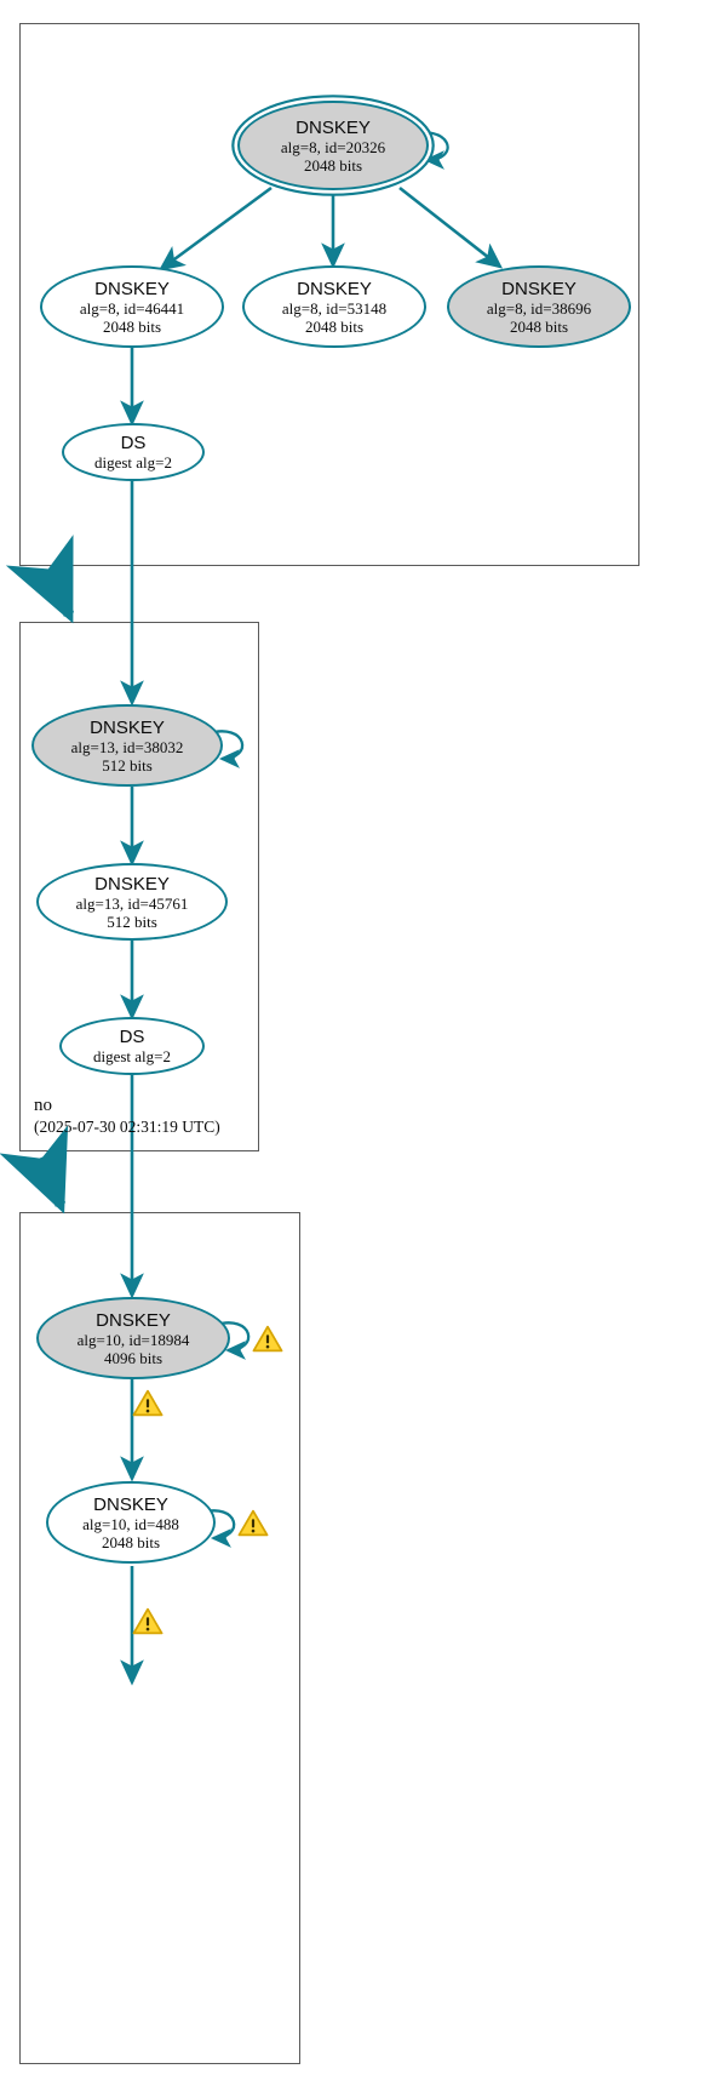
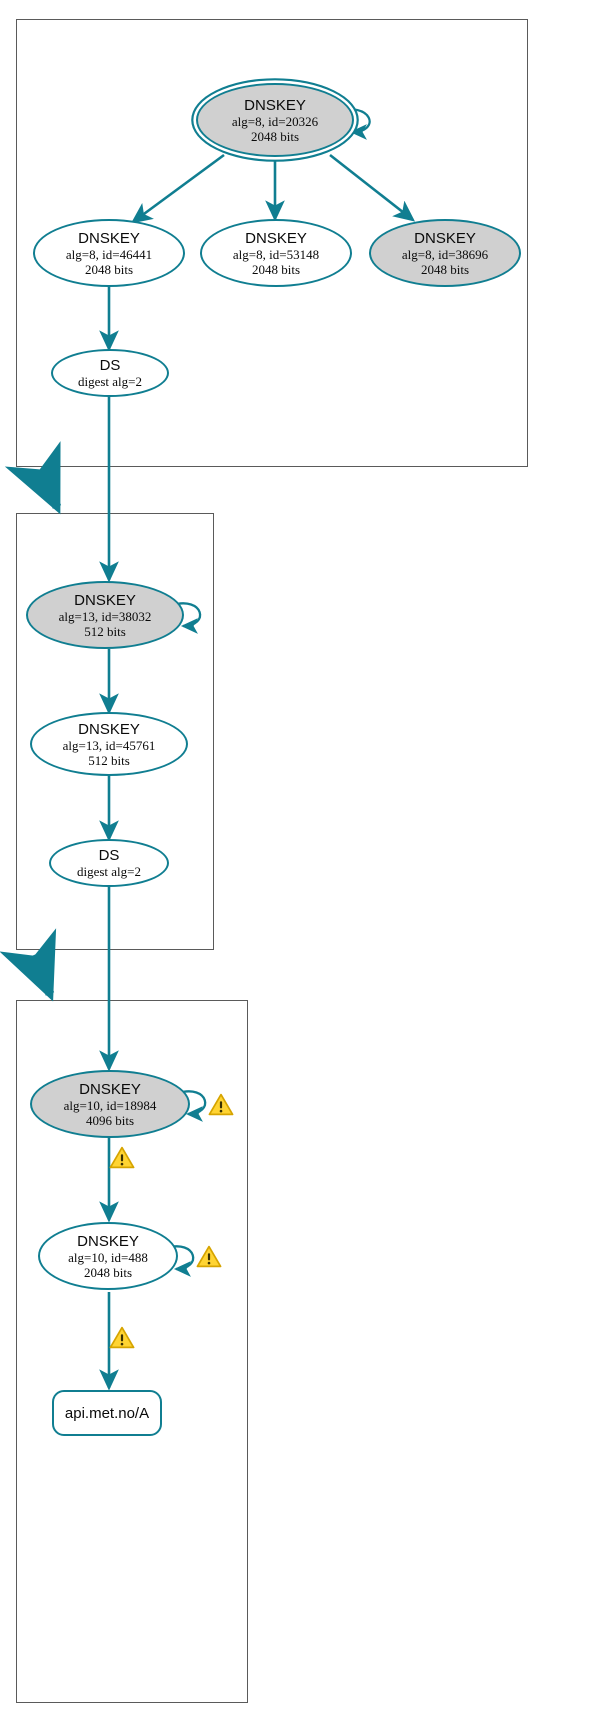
  DNSKEY
  alg=8, id=20326
  2048 bits
  DNSKEY
  alg=8, id=46441
  2048 bits
  DNSKEY
  alg=8, id=53148
  2048 bits
  DNSKEY
  alg=8, id=38696
  2048 bits
  DS
  digest alg=2
  DNSKEY
  alg=13, id=38032
  512 bits
  DNSKEY
  alg=13, id=45761
  512 bits
  DS
  digest alg=2
- no
- (2025-07-30 02:31:19 UTC)
  DNSKEY
  alg=10, id=18984
  4096 bits
  DNSKEY
  alg=10, id=488
  2048 bits
+ api.met.no/A
